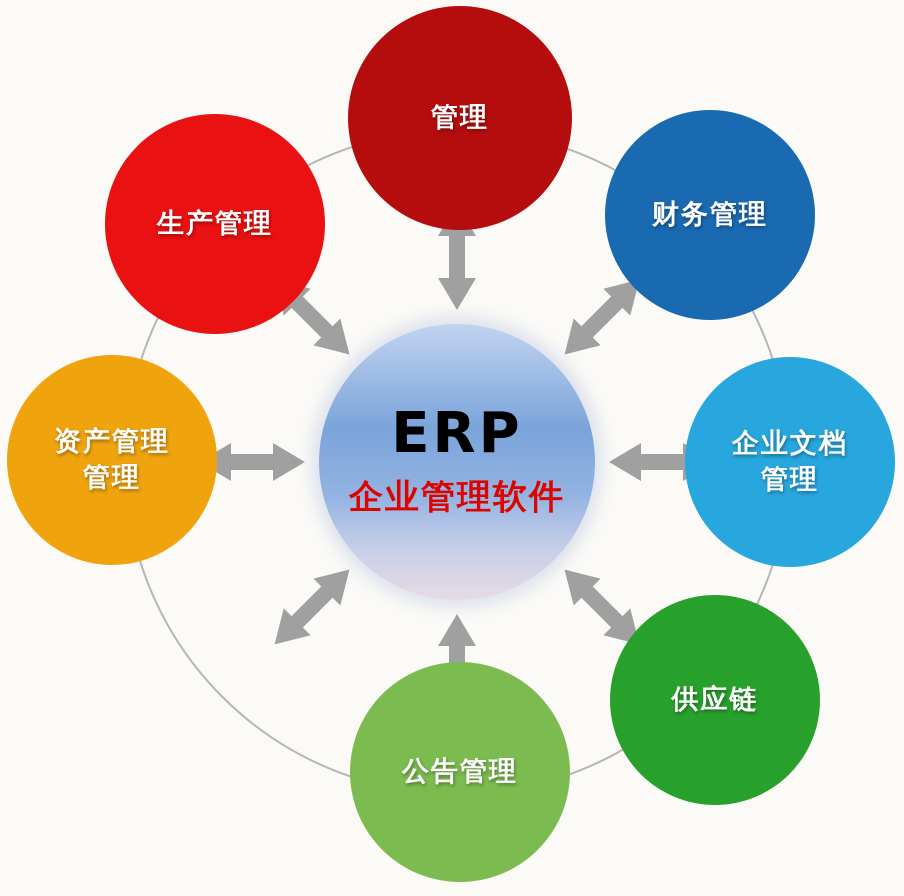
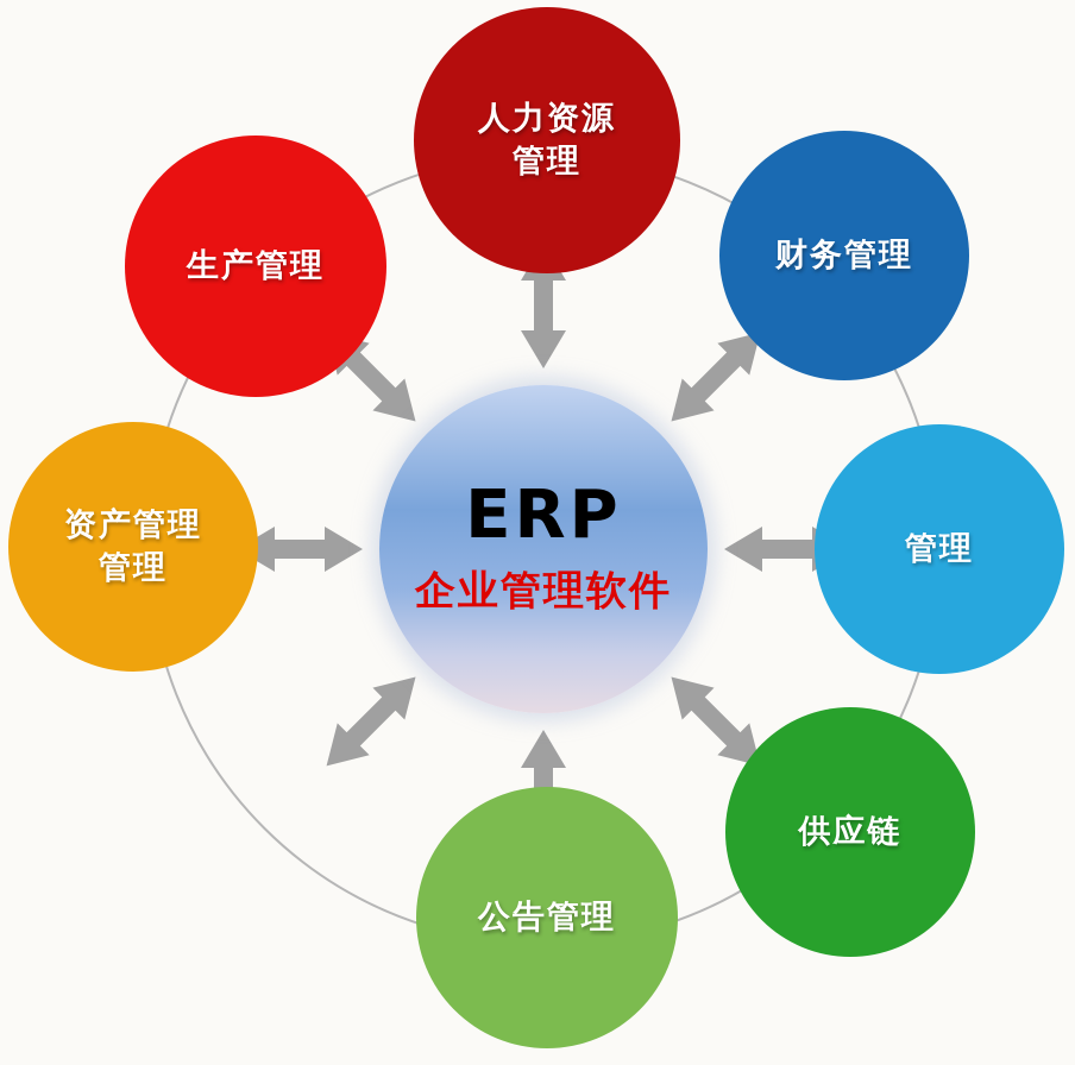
+ 人力资源
  管理
  财务管理
- 企业文档
  管理
  供应链
  公告管理
  资产管理
  管理
  生产管理
  ERP
  企业管理软件
